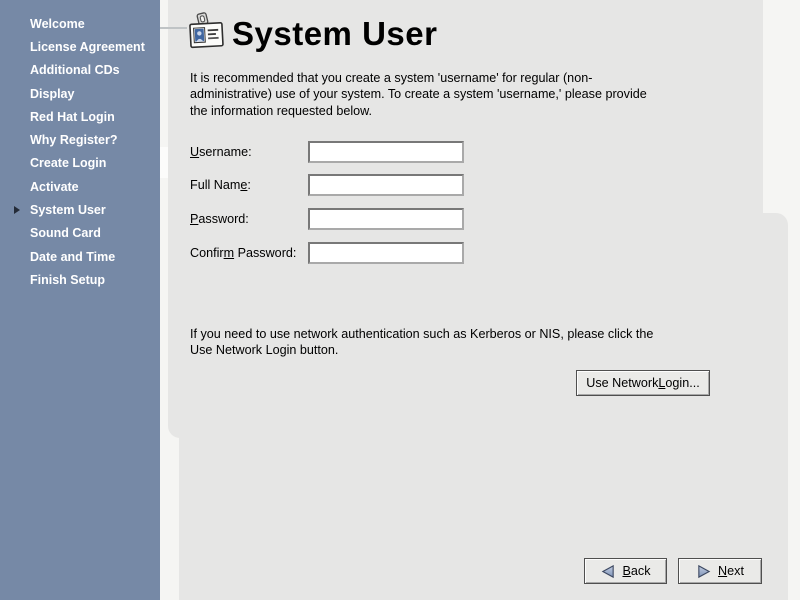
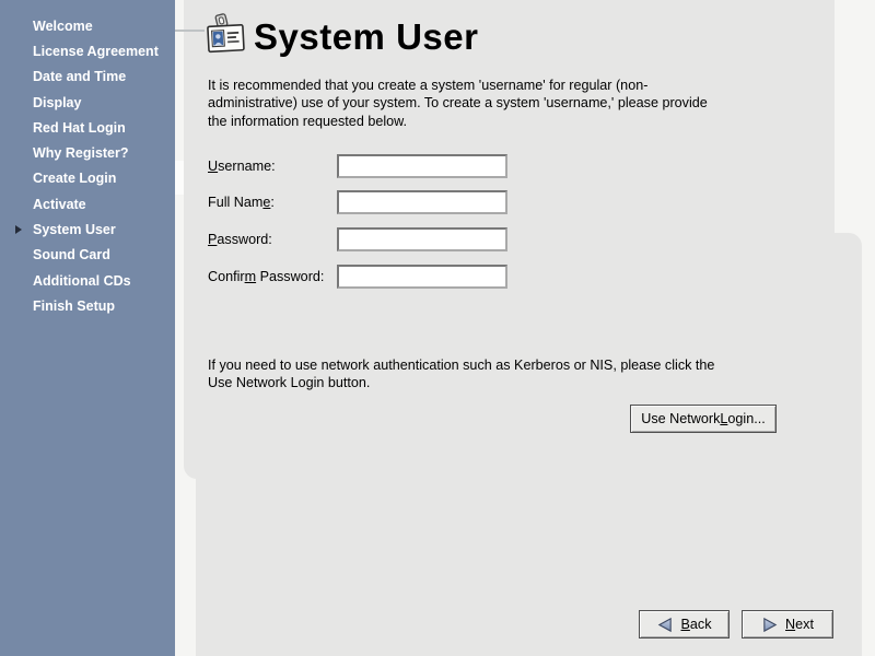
  Welcome
  License Agreement
- Additional CDs
+ Date and Time
  Display
  Red Hat Login
  Why Register?
  Create Login
  Activate
  System User
  Sound Card
- Date and Time
+ Additional CDs
  Finish Setup
  System User
  It is recommended that you create a system 'username' for regular (non-
  administrative) use of your system. To create a system 'username,' please provide
  the information requested below.
  Username:
  Full Name:
  Password:
  Confirm Password:
  If you need to use network authentication such as Kerberos or NIS, please click the
  Use Network Login button.
  Use Network
  L
  ogin...
  Back
  Next
